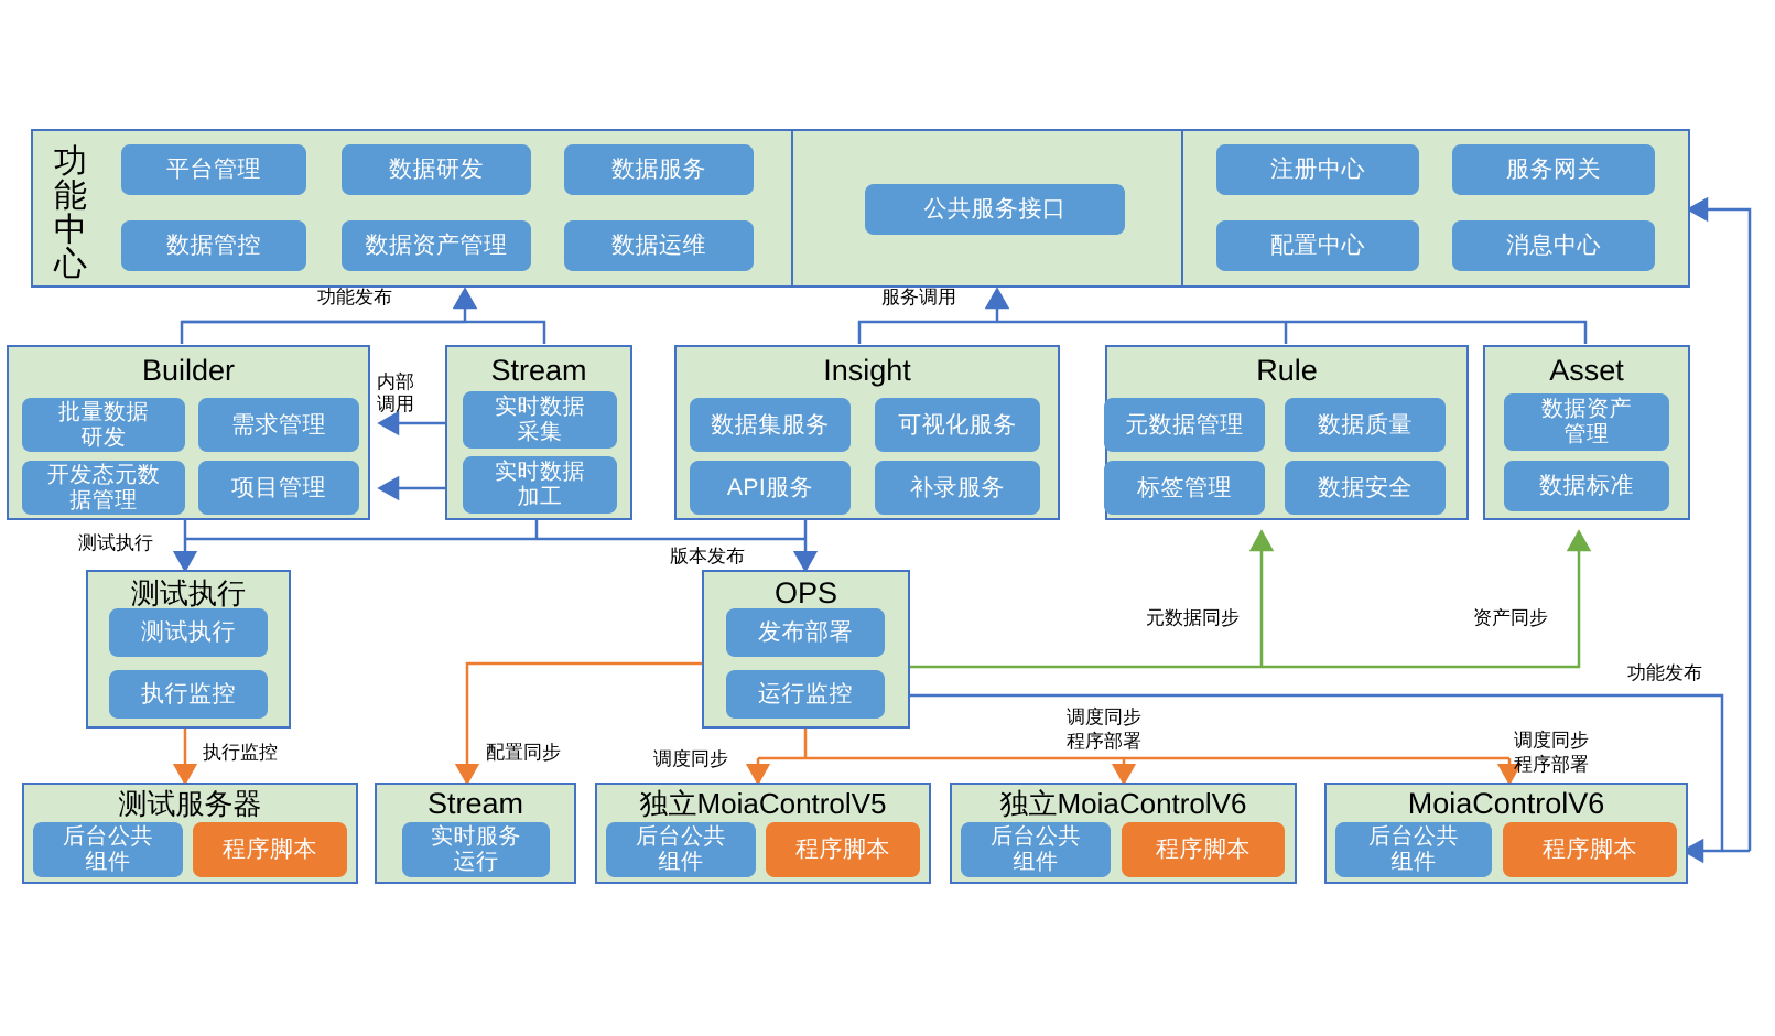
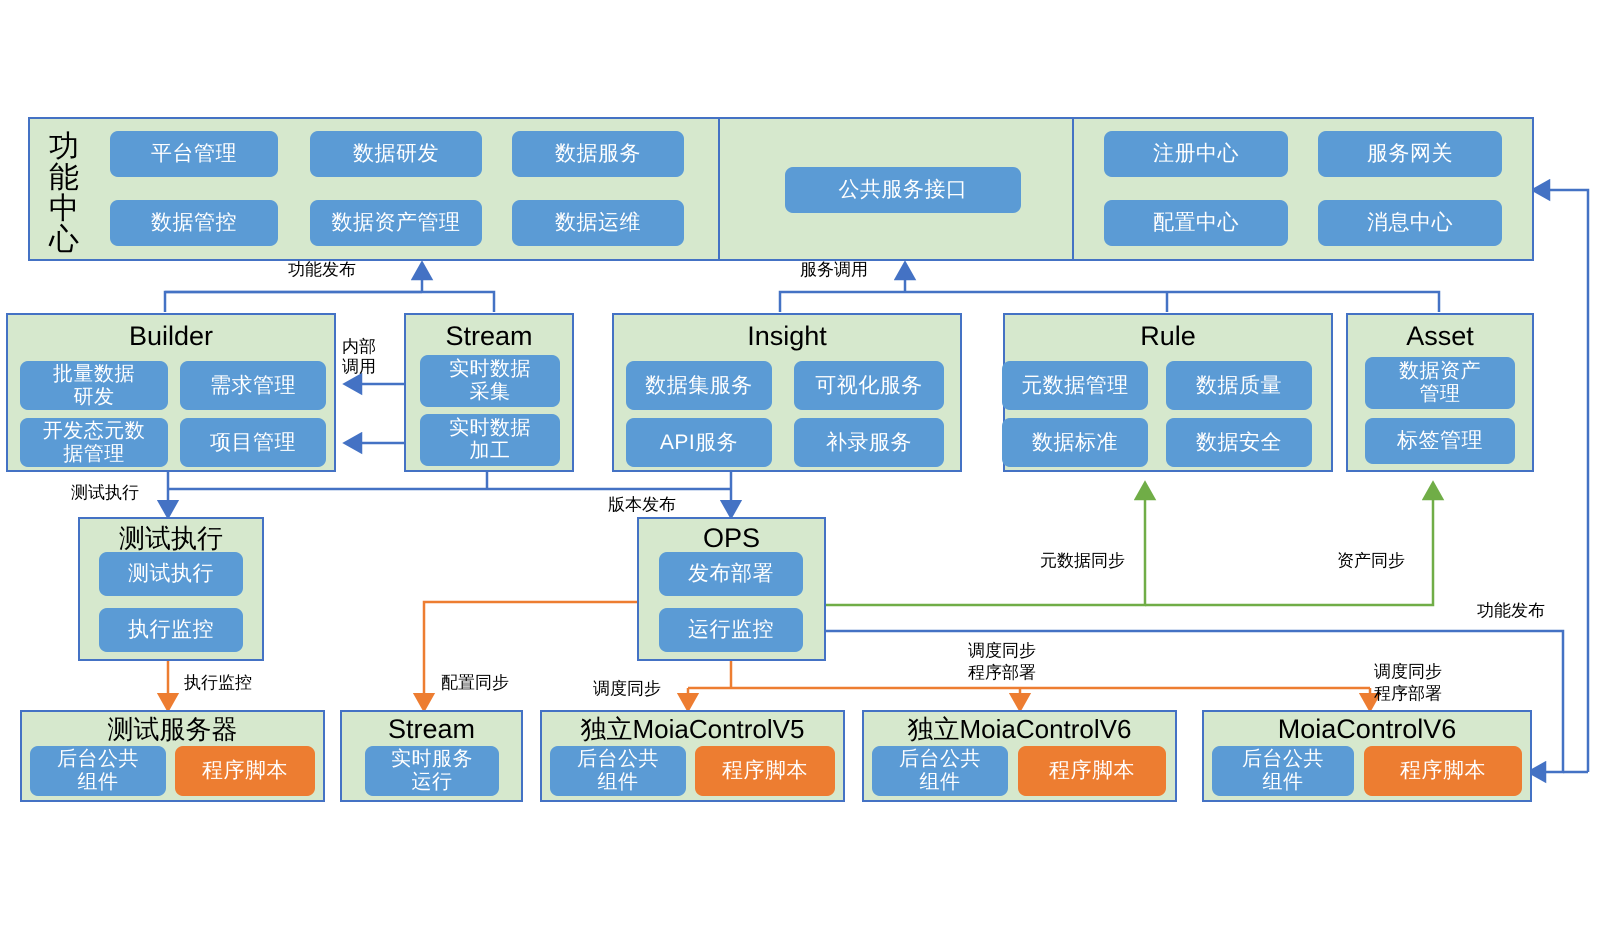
  功
  能
  中
  心
  平台管理
  数据研发
  数据服务
  数据管控
  数据资产管理
  数据运维
  公共服务接口
  注册中心
  服务网关
  配置中心
  消息中心
  Builder
  批量数据
  研发
  需求管理
  开发态元数
  据管理
  项目管理
  Stream
  实时数据
  采集
  实时数据
  加工
  Insight
  数据集服务
  可视化服务
  API服务
  补录服务
  Rule
  元数据管理
  数据质量
- 标签管理
+ 数据标准
  数据安全
  Asset
  数据资产
  管理
- 数据标准
+ 标签管理
  测试执行
  测试执行
  执行监控
  OPS
  发布部署
  运行监控
  测试服务器
  后台公共
  组件
  程序脚本
  Stream
  实时服务
  运行
  独立MoiaControlV5
  后台公共
  组件
  程序脚本
  独立MoiaControlV6
  后台公共
  组件
  程序脚本
  MoiaControlV6
  后台公共
  组件
  程序脚本
  功能发布
  服务调用
  内部
  调用
  测试执行
  版本发布
  执行监控
  配置同步
  调度同步
  元数据同步
  资产同步
  调度同步
  程序部署
  调度同步
  程序部署
  功能发布
